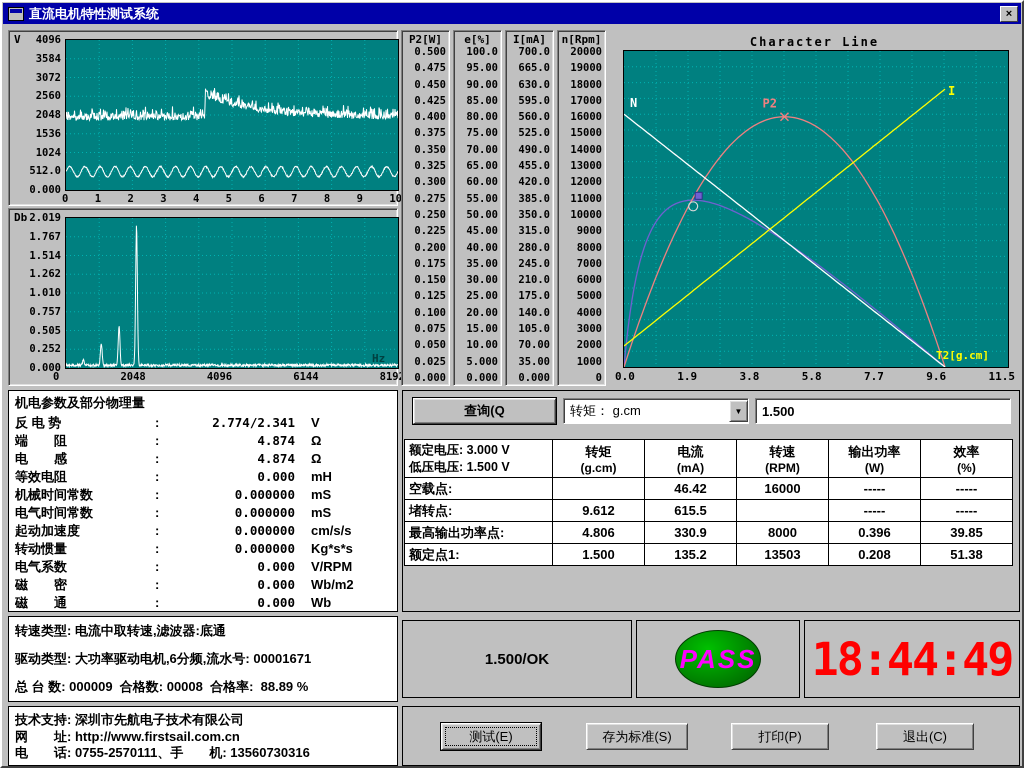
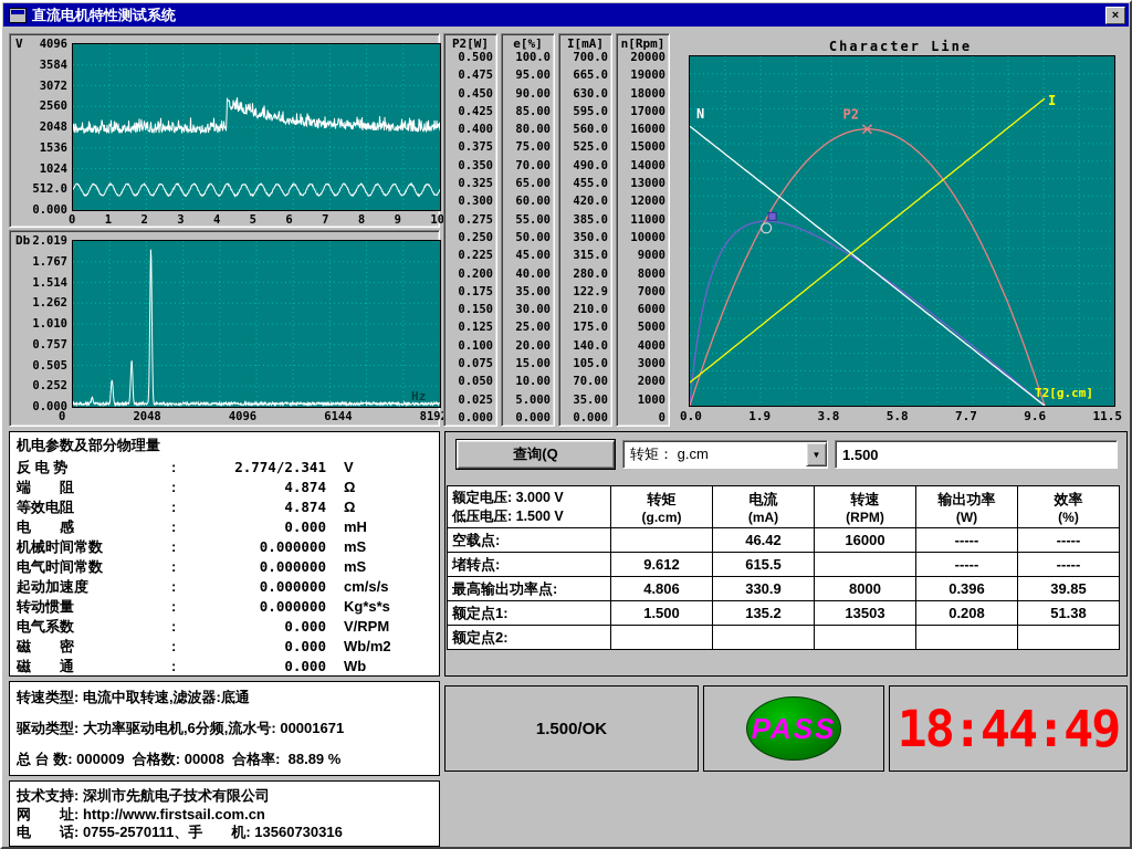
  直流电机特性测试系统
  ×
  V
  4096
  3584
  3072
  2560
  2048
  1536
  1024
  512.0
  0.000
  0
  1
  2
  3
  4
  5
  6
  7
  8
  9
  10
  Db
  2.019
  1.767
  1.514
  1.262
  1.010
  0.757
  0.505
  0.252
  0.000
  Hz
  0
  2048
  4096
  6144
  819
  P2[W]
  0.500
  0.475
  0.450
  0.425
  0.400
  0.375
  0.350
  0.325
  0.300
  0.275
  0.250
  0.225
  0.200
  0.175
  0.150
  0.125
  0.100
  0.075
  0.050
  0.025
  0.000
  e[%]
  100.0
  95.00
  90.00
  85.00
  80.00
  75.00
  70.00
  65.00
  60.00
  55.00
  50.00
  45.00
  40.00
  35.00
  30.00
  25.00
  20.00
  15.00
  10.00
  5.000
  0.000
  I[mA]
  700.0
  665.0
  630.0
  595.0
  560.0
  525.0
  490.0
  455.0
  420.0
  385.0
  350.0
  315.0
  280.0
- 245.0
+ 122.9
  210.0
  175.0
  140.0
  105.0
  70.00
  35.00
  0.000
  n[Rpm]
  20000
  19000
  18000
  17000
  16000
  15000
  14000
  13000
  12000
  11000
  10000
  9000
  8000
  7000
  6000
  5000
  4000
  3000
  2000
  1000
  0
  Character Line
  N
  I
  P2
  T2[g.cm]
  0.0
  1.9
  3.8
  5.8
  7.7
  9.6
  11.5
  机电参数及部分物理量
  反 电 势
  :
  2.774/2.341
  V
  端 阻
  :
  4.874
  Ω
- 电 感
+ 等效电阻
  :
  4.874
  Ω
- 等效电阻
+ 电 感
  :
  0.000
  mH
  机械时间常数
  :
  0.000000
  mS
  电气时间常数
  :
  0.000000
  mS
  起动加速度
  :
  0.000000
  cm/s/s
  转动惯量
  :
  0.000000
  Kg*s*s
  电气系数
  :
  0.000
  V/RPM
  磁 密
  :
  0.000
  Wb/m2
  磁 通
  :
  0.000
  Wb
  查询(Q
  转矩： g.cm
  ▼
  1.500
  额定电压: 3.000 V低压电压: 1.500 V	转矩(g.cm)	电流(mA)	转速(RPM)	输出功率(W)	效率(%)
  空载点:		46.42	16000	-----	-----
  堵转点:	9.612	615.5		-----	-----
  最高输出功率点:	4.806	330.9	8000	0.396	39.85
  额定点1:	1.500	135.2	13503	0.208	51.38
+ 额定点2:
  转速类型: 电流中取转速,滤波器:底通
  驱动类型: 大功率驱动电机,6分频,流水号: 00001671
  总 台 数: 000009 合格数: 00008 合格率: 88.89 %
  1.500/OK
  PASS
  18:44:49
  技术支持: 深圳市先航电子技术有限公司
  网 址: http://www.firstsail.com.cn
  电 话: 0755-2570111、手 机: 13560730316
- 测试(E)
- 存为标准(S)
- 打印(P)
- 退出(C)
